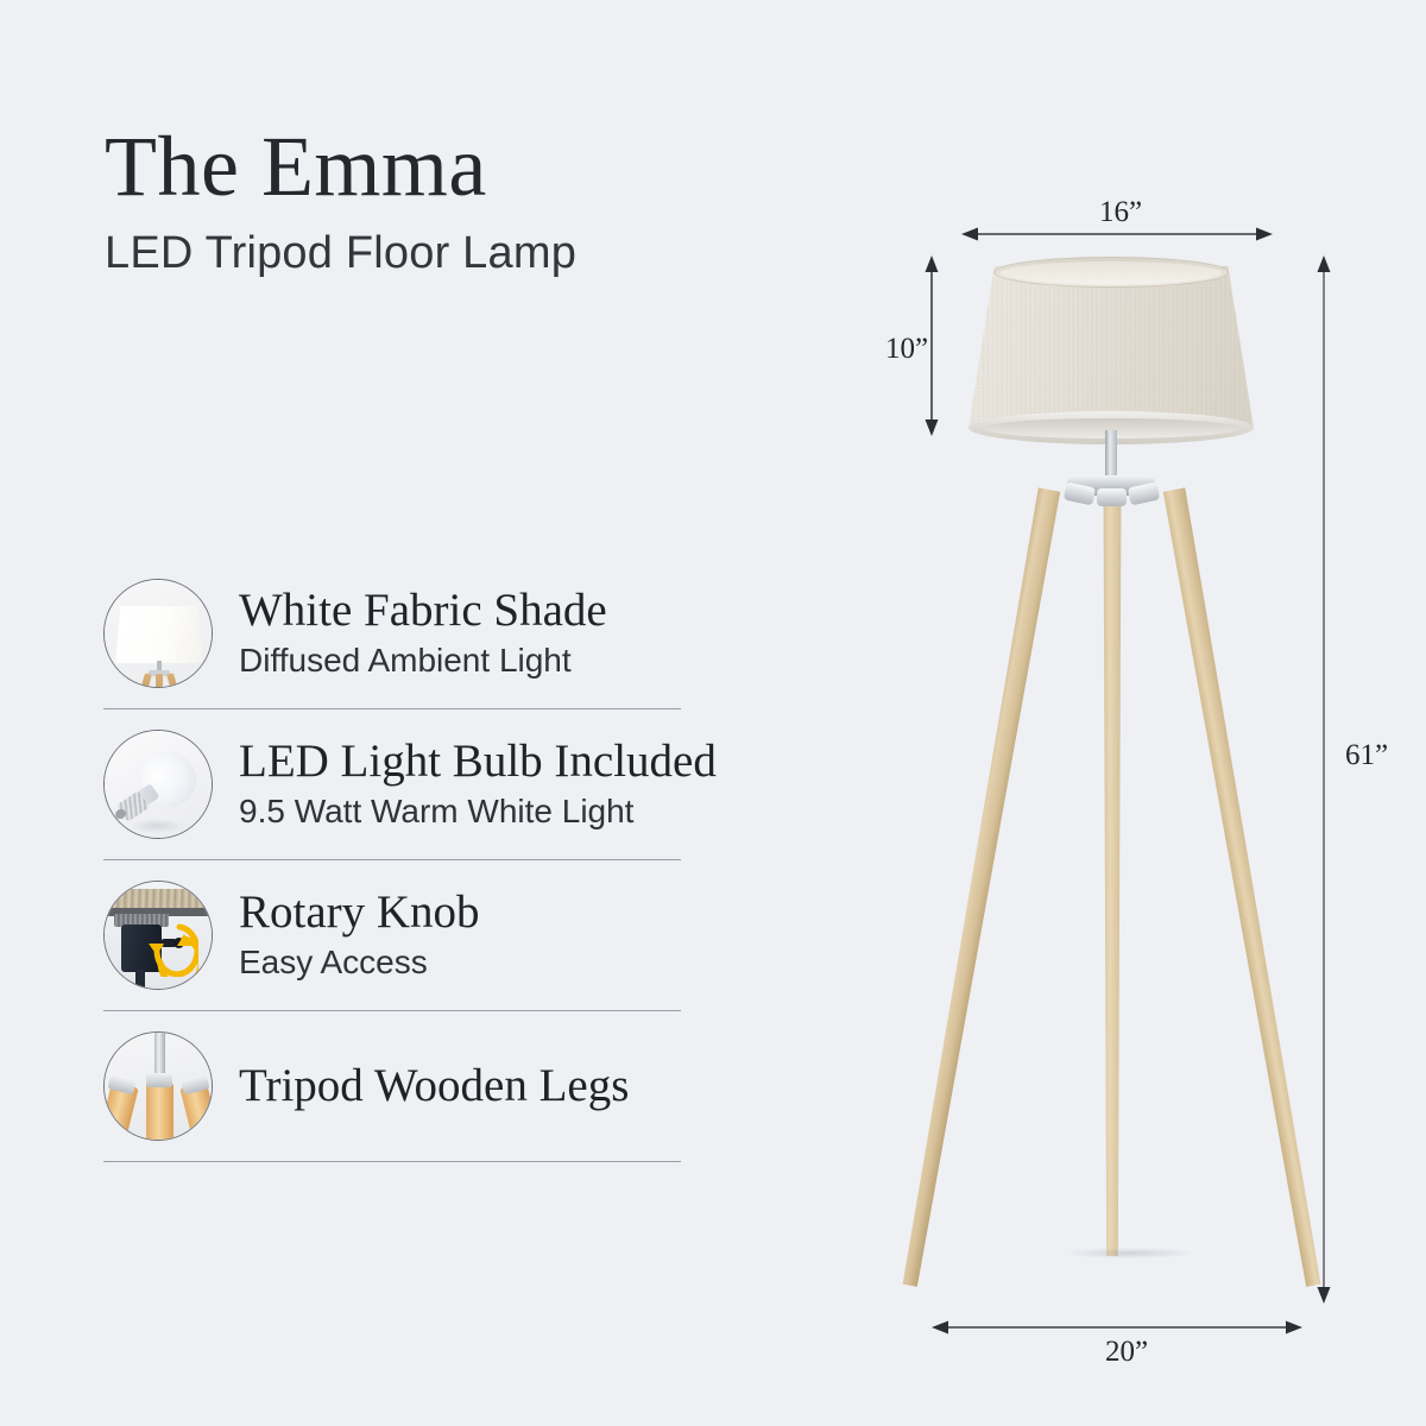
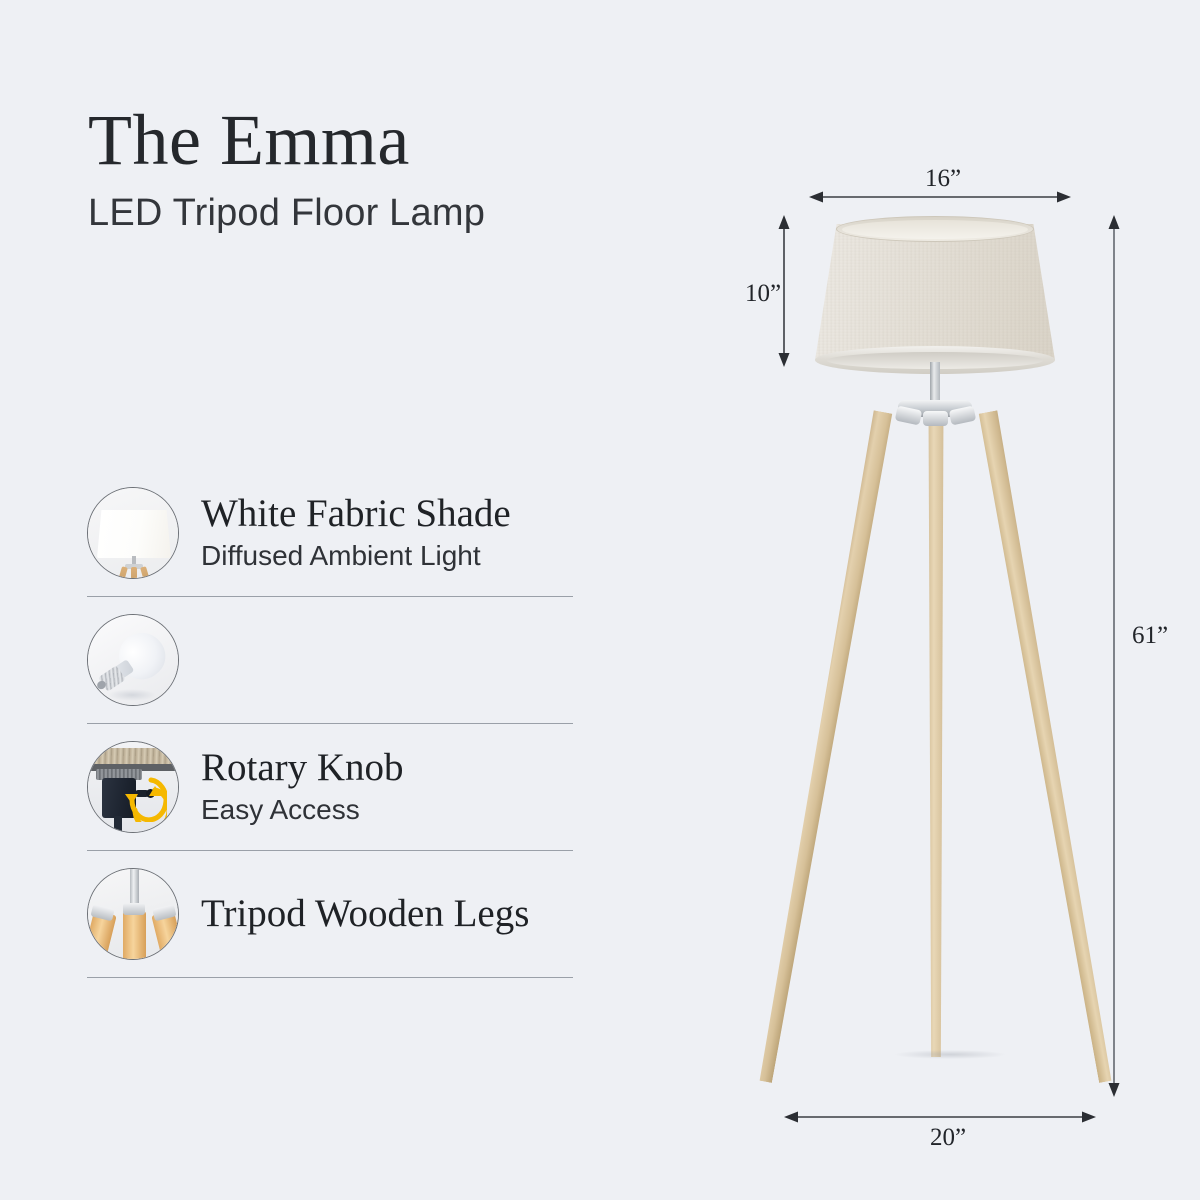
  The Emma
  LED Tripod Floor Lamp
  White Fabric Shade
  Diffused Ambient Light
- LED Light Bulb Included
- 9.5 Watt Warm White Light
  Rotary Knob
  Easy Access
  Tripod Wooden Legs
  16”
  10”
  61”
  20”
